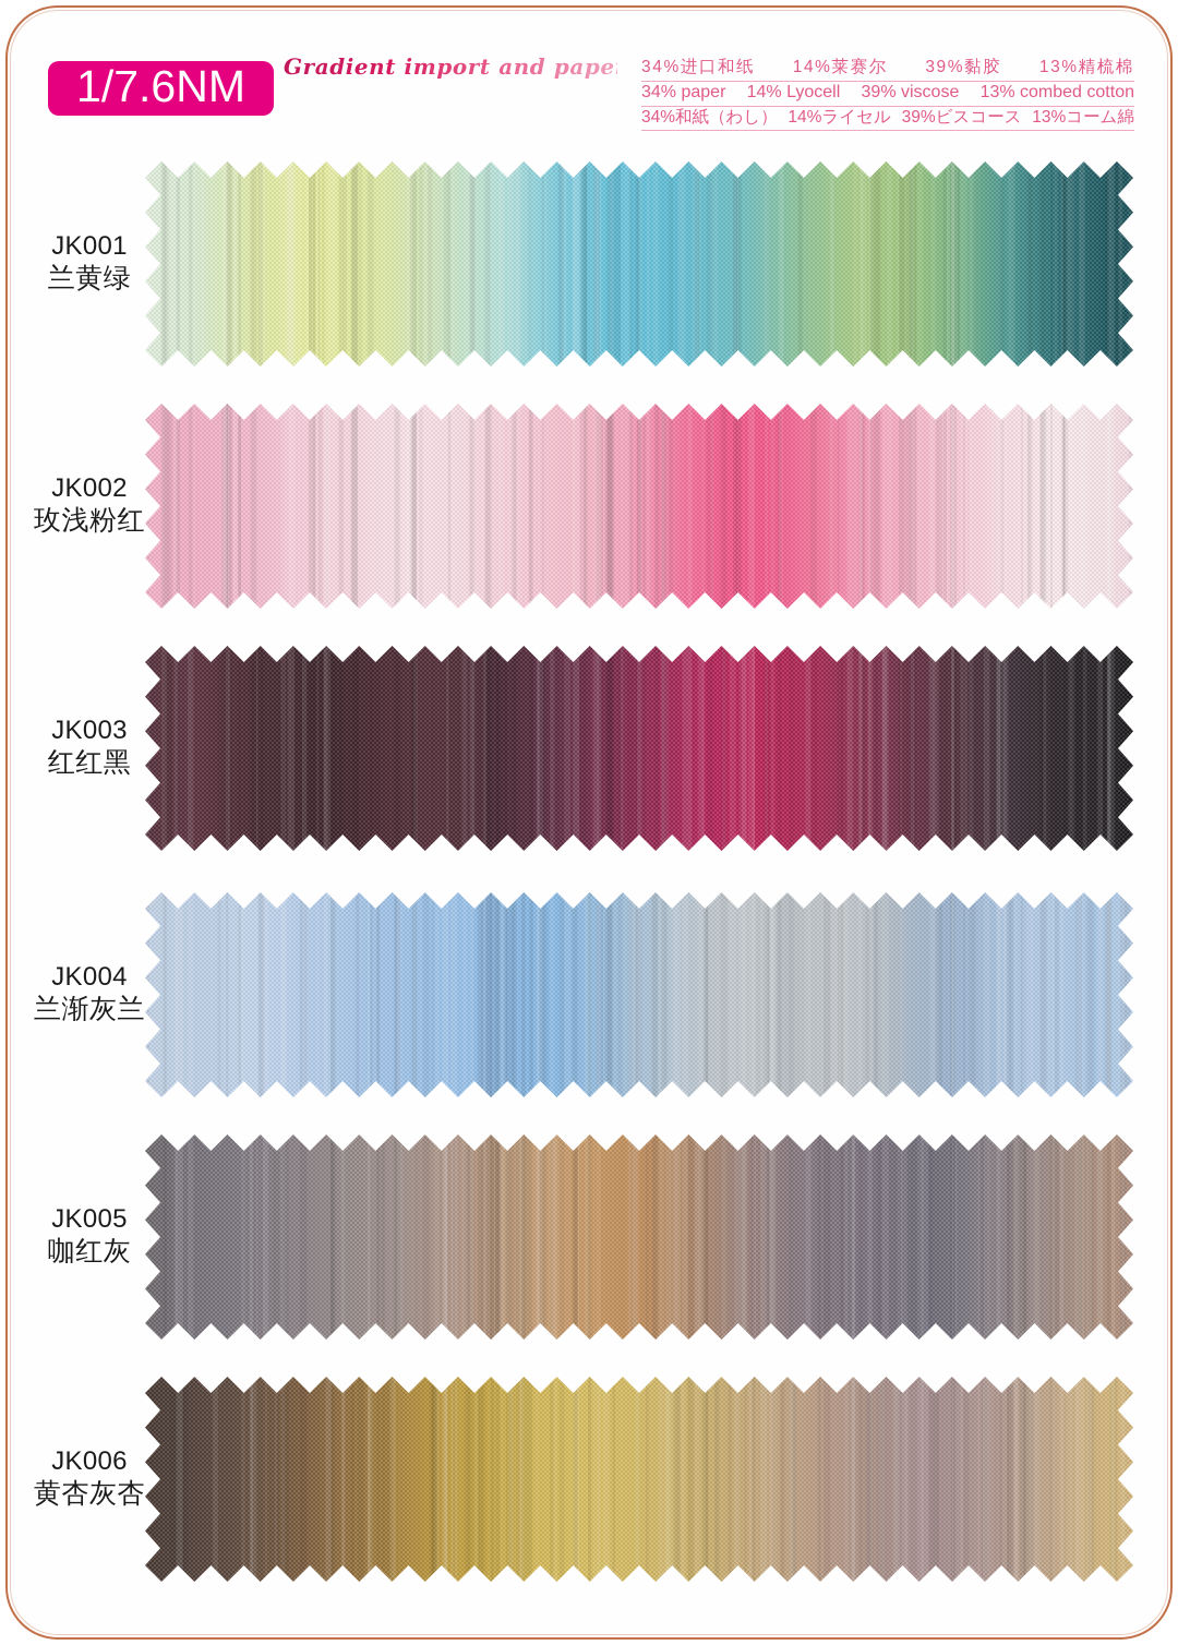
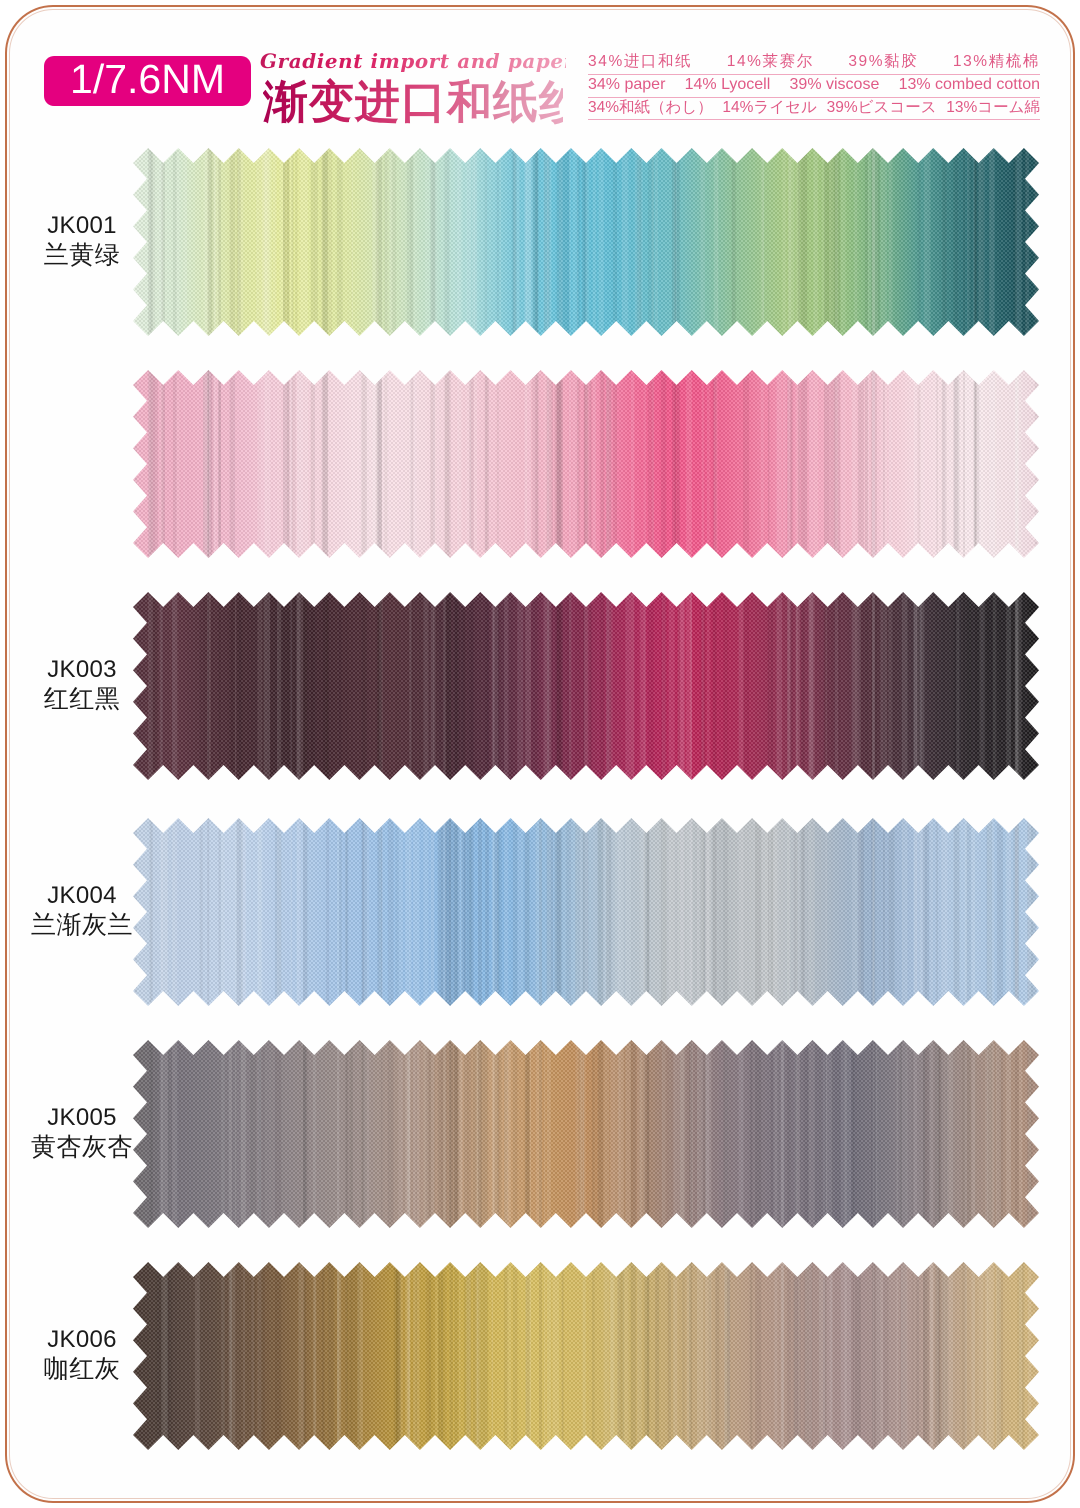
  1/7.6NM
  Gradient import and pape
+ 渐变进口和纸纱
  34%进口和纸
  14%莱赛尔
  39%黏胶
  13%精梳棉
  34% paper
  14% Lyocell
  39% viscose
  13% combed cotton
  34%和紙（わし）
  14%ライセル
  39%ビスコース
  13%コーム綿
  JK001
  兰黄绿
- JK002
- 玫浅粉红
  JK003
  红红黑
  JK004
  兰渐灰兰
  JK005
- 咖红灰
+ 黄杏灰杏
  JK006
- 黄杏灰杏
+ 咖红灰
